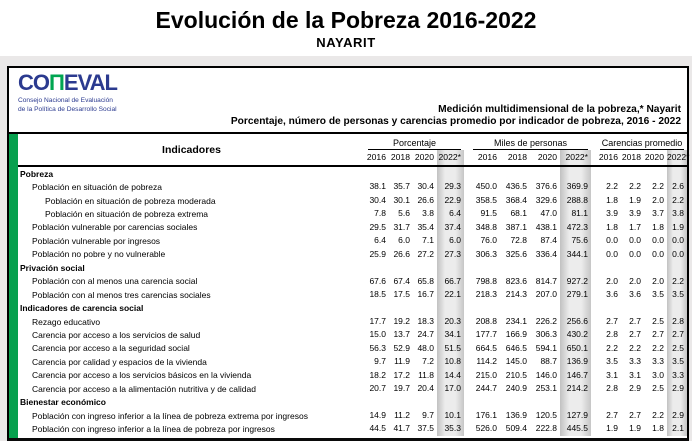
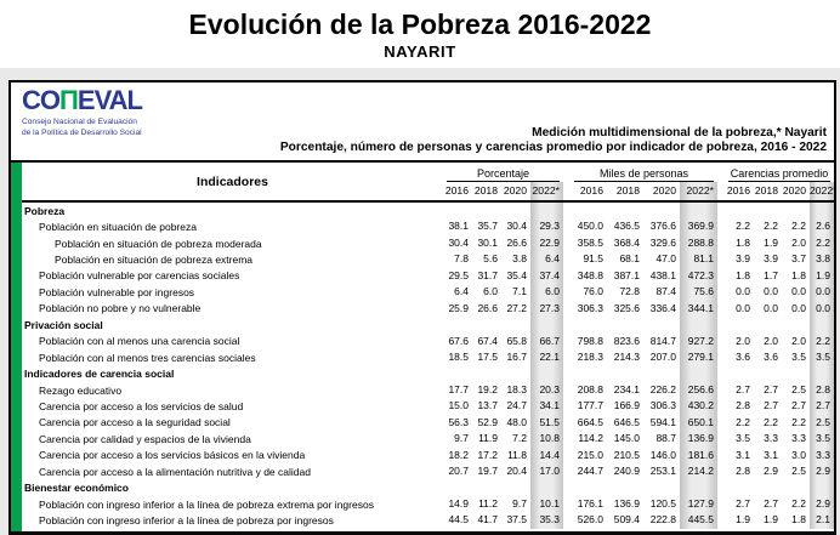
  Evolución de la Pobreza 2016-2022
  NAYARIT
  COΠEVAL
  Medición multidimensional de la pobreza,* Nayarit
  Porcentaje, número de personas y carencias promedio por indicador de pobreza, 2016 - 2022
  Indicadores
  Porcentaje
  Miles de personas
  Carencias promedio
  2016
  2018
  2020
  2022*
  2016
  2018
  2020
  2022*
  2016
  2018
  2020
  2022*
  Pobreza
  Población en situación de pobreza
  38.1
  35.7
  30.4
  29.3
  450.0
  436.5
  376.6
  369.9
  2.2
  2.2
  2.2
  2.6
  Población en situación de pobreza moderada
  30.4
  30.1
  26.6
  22.9
  358.5
  368.4
  329.6
  288.8
  1.8
  1.9
  2.0
  2.2
  Población en situación de pobreza extrema
  7.8
  5.6
  3.8
  6.4
  91.5
  68.1
  47.0
  81.1
  3.9
  3.9
  3.7
  3.8
  Población vulnerable por carencias sociales
  29.5
  31.7
  35.4
  37.4
  348.8
  387.1
  438.1
  472.3
  1.8
  1.7
  1.8
  1.9
  Población vulnerable por ingresos
  6.4
  6.0
  7.1
  6.0
  76.0
  72.8
  87.4
  75.6
  0.0
  0.0
  0.0
  0.0
  Población no pobre y no vulnerable
  25.9
  26.6
  27.2
  27.3
  306.3
  325.6
  336.4
  344.1
  0.0
  0.0
  0.0
  0.0
  Privación social
  Población con al menos una carencia social
  67.6
  67.4
  65.8
  66.7
  798.8
  823.6
  814.7
  927.2
  2.0
  2.0
  2.0
  2.2
  Población con al menos tres carencias sociales
  18.5
  17.5
  16.7
  22.1
  218.3
  214.3
  207.0
  279.1
  3.6
  3.6
  3.5
  3.5
  Indicadores de carencia social
  Rezago educativo
  17.7
  19.2
  18.3
  20.3
  208.8
  234.1
  226.2
  256.6
  2.7
  2.7
  2.5
  2.8
  Carencia por acceso a los servicios de salud
  15.0
  13.7
  24.7
  34.1
  177.7
  166.9
  306.3
  430.2
  2.8
  2.7
  2.7
  2.7
  Carencia por acceso a la seguridad social
  56.3
  52.9
  48.0
  51.5
  664.5
  646.5
  594.1
  650.1
  2.2
  2.2
  2.2
  2.5
  Carencia por calidad y espacios de la vivienda
  9.7
  11.9
  7.2
  10.8
  114.2
  145.0
  88.7
  136.9
  3.5
  3.3
  3.3
  3.5
  Carencia por acceso a los servicios básicos en la vivienda
  18.2
  17.2
  11.8
  14.4
  215.0
  210.5
  146.0
- 146.7
+ 181.6
  3.1
  3.1
  3.0
  3.3
  Carencia por acceso a la alimentación nutritiva y de calidad
  20.7
  19.7
  20.4
  17.0
  244.7
  240.9
  253.1
  214.2
  2.8
  2.9
  2.5
  2.9
  Bienestar económico
  Población con ingreso inferior a la línea de pobreza extrema por ingresos
  14.9
  11.2
  9.7
  10.1
  176.1
  136.9
  120.5
  127.9
  2.7
  2.7
  2.2
  2.9
  Población con ingreso inferior a la línea de pobreza por ingresos
  44.5
  41.7
  37.5
  35.3
  526.0
  509.4
  222.8
  445.5
  1.9
  1.9
  1.8
  2.1
